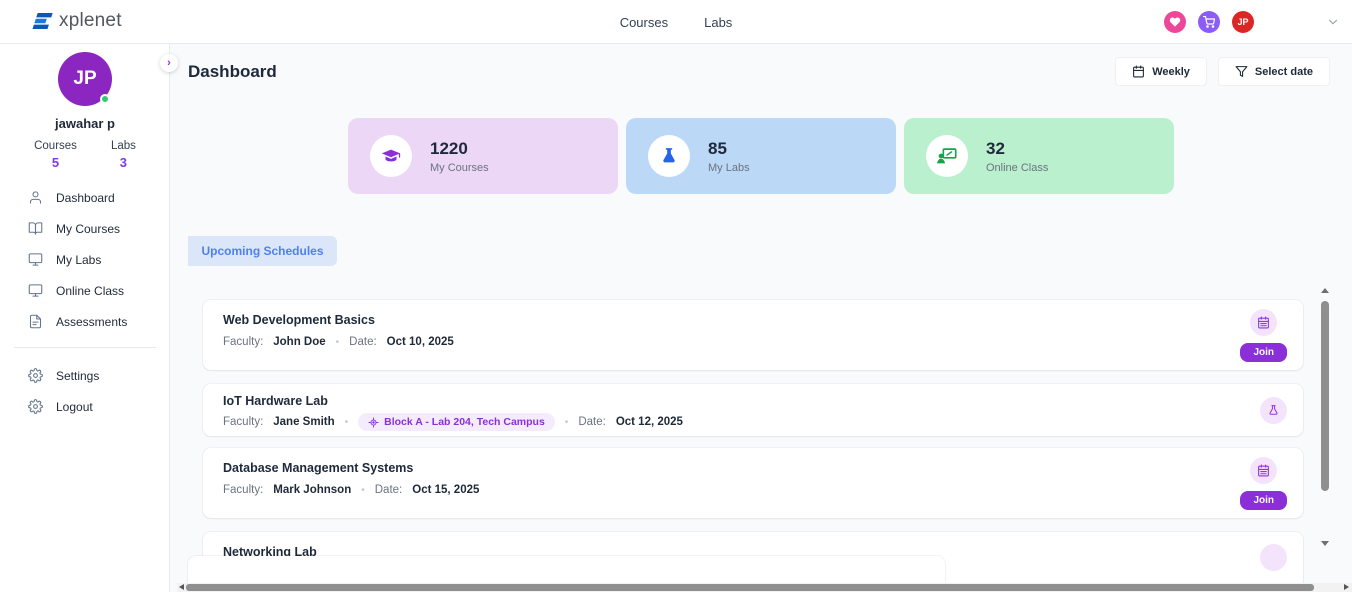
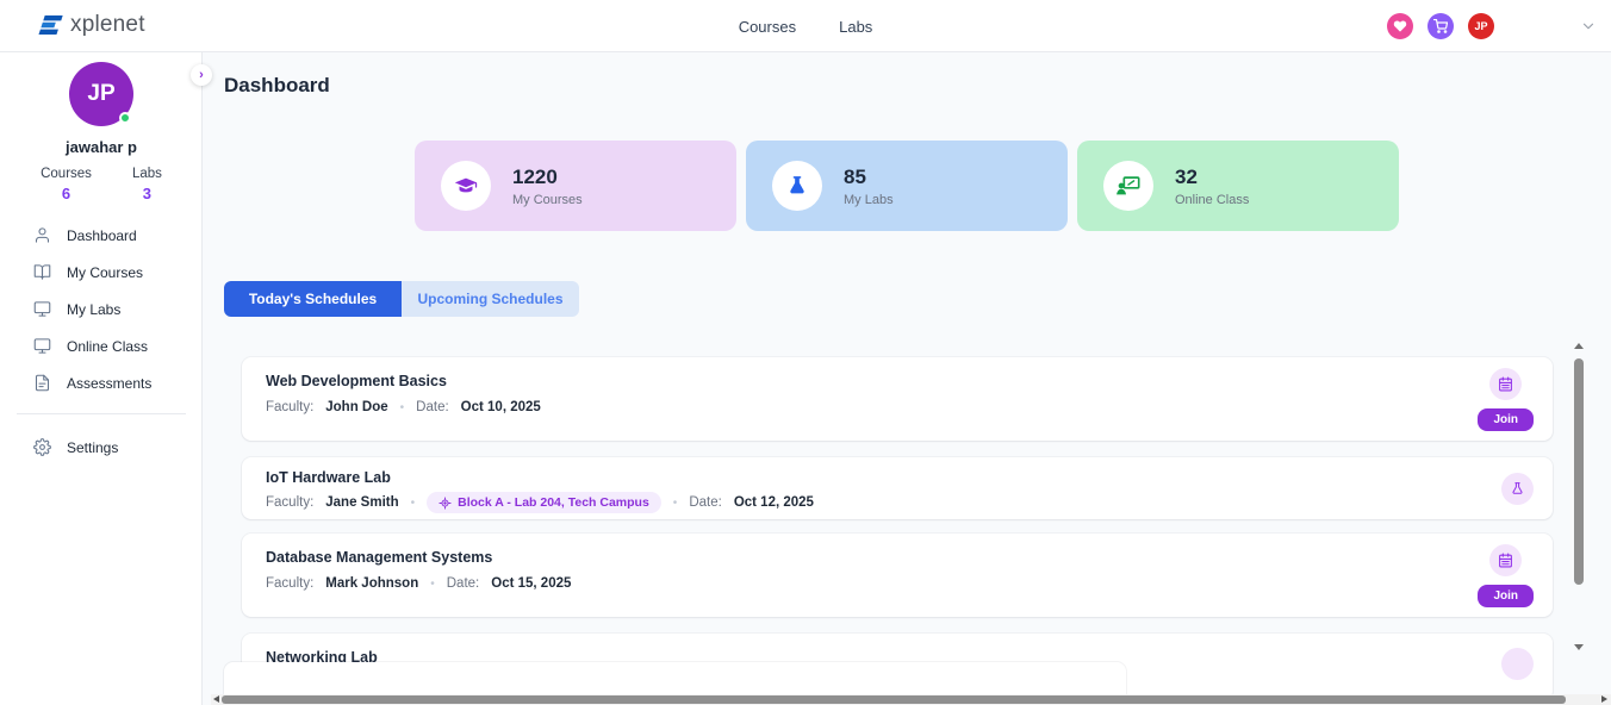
  xplenet
  Courses
  Labs
  JP
  ›
  JP
  jawahar p
  Courses
- 5
+ 6
  Labs
  3
  Dashboard
  My Courses
  My Labs
  Online Class
  Assessments
  Settings
- Logout
  Dashboard
- Weekly
- Select date
  1220
  My Courses
  85
  My Labs
  32
  Online Class
+ Today's Schedules
  Upcoming Schedules
  Web Development Basics
  Faculty:
  John Doe
  •
  Date:
  Oct 10, 2025
  Join
  IoT Hardware Lab
  Faculty:
  Jane Smith
  •
  Block A - Lab 204, Tech Campus
  •
  Date:
  Oct 12, 2025
  Database Management Systems
  Faculty:
  Mark Johnson
  •
  Date:
  Oct 15, 2025
  Join
  Networking Lab
